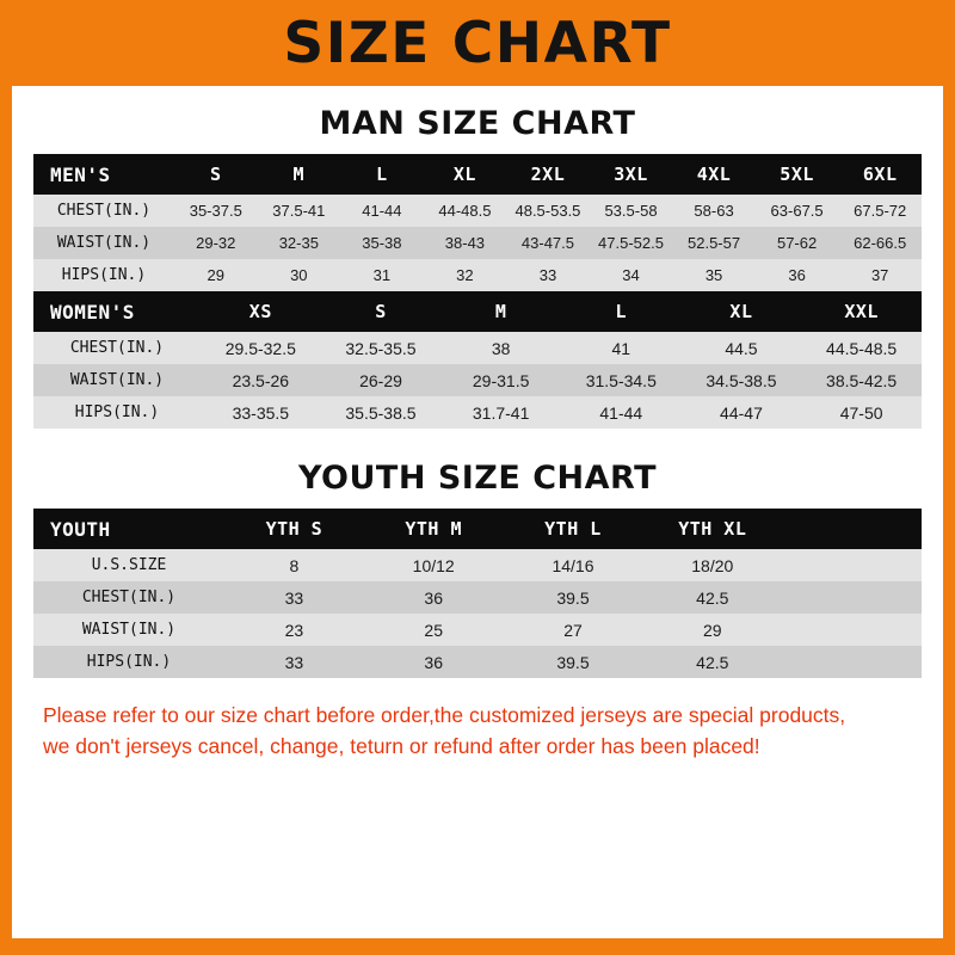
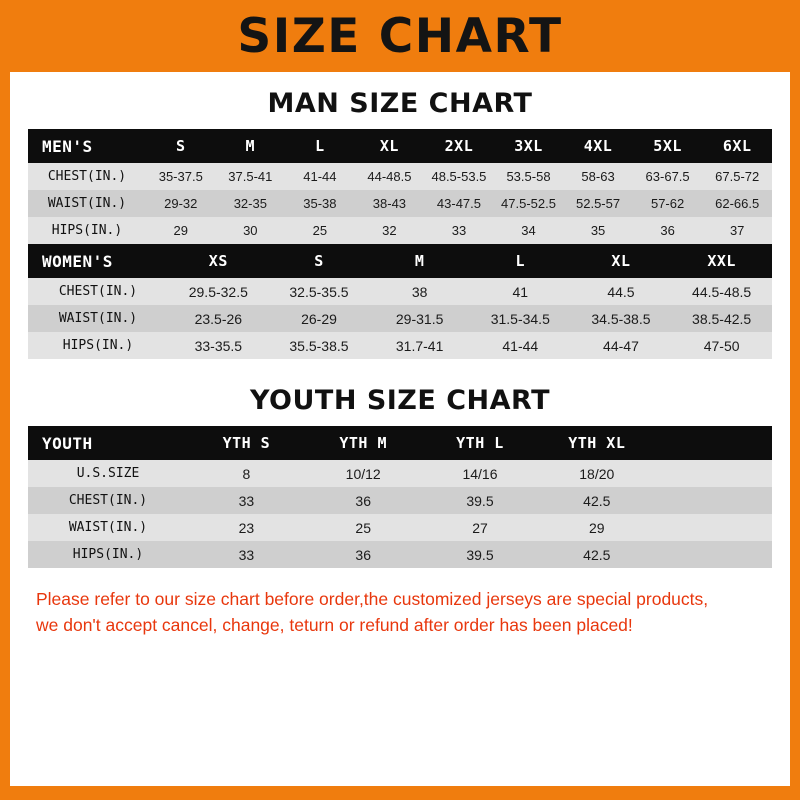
  SIZE CHART
  MAN SIZE CHART
  MEN'S	S	M	L	XL	2XL	3XL	4XL	5XL	6XL
  CHEST(IN.)	35-37.5	37.5-41	41-44	44-48.5	48.5-53.5	53.5-58	58-63	63-67.5	67.5-72
  WAIST(IN.)	29-32	32-35	35-38	38-43	43-47.5	47.5-52.5	52.5-57	57-62	62-66.5
- HIPS(IN.)	29	30	31	32	33	34	35	36	37
+ HIPS(IN.)	29	30	25	32	33	34	35	36	37
  WOMEN'S	XS	S	M	L	XL	XXL
  CHEST(IN.)	29.5-32.5	32.5-35.5	38	41	44.5	44.5-48.5
  WAIST(IN.)	23.5-26	26-29	29-31.5	31.5-34.5	34.5-38.5	38.5-42.5
  HIPS(IN.)	33-35.5	35.5-38.5	31.7-41	41-44	44-47	47-50
  YOUTH SIZE CHART
  YOUTH	YTH S	YTH M	YTH L	YTH XL
  U.S.SIZE	8	10/12	14/16	18/20
  CHEST(IN.)	33	36	39.5	42.5
  WAIST(IN.)	23	25	27	29
  HIPS(IN.)	33	36	39.5	42.5
  Please refer to our size chart before order,the customized jerseys are special products,
- we don't jerseys cancel, change, teturn or refund after order has been placed!
+ we don't accept cancel, change, teturn or refund after order has been placed!
